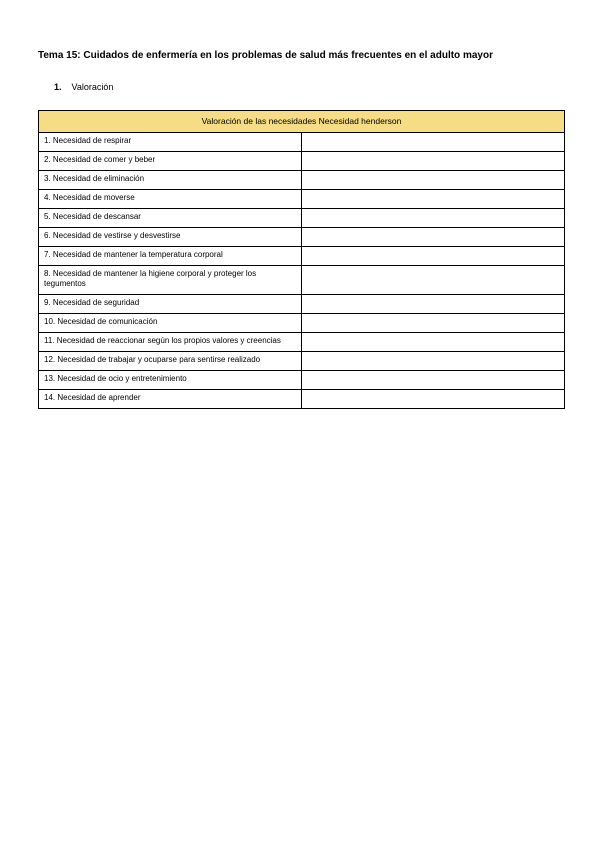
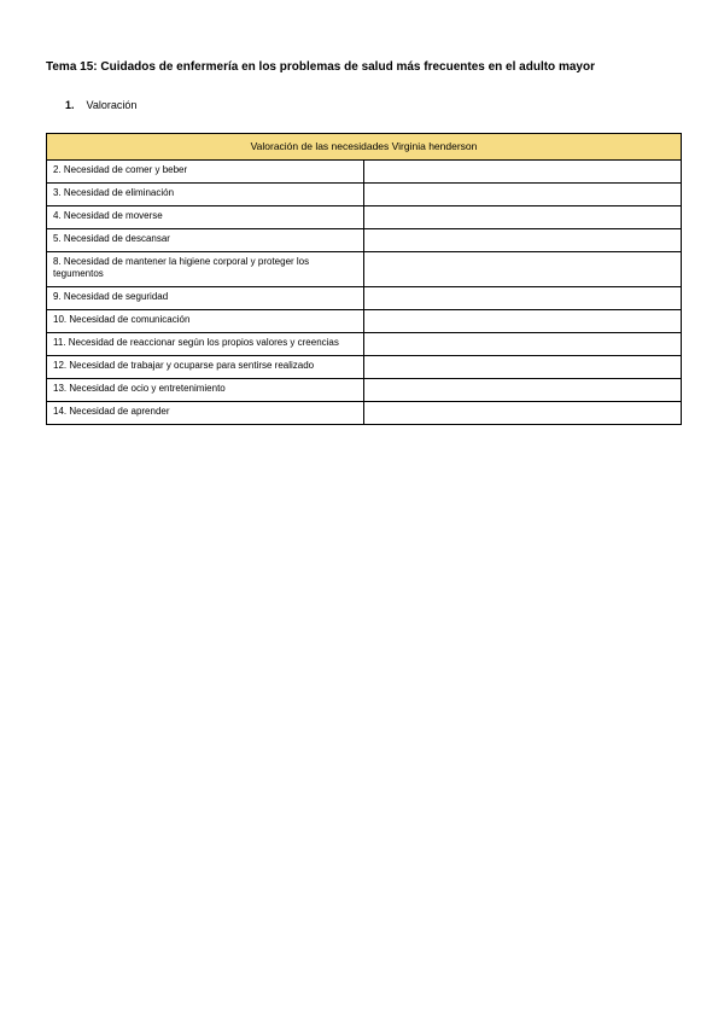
  Tema 15: Cuidados de enfermería en los problemas de salud más frecuentes en el adulto mayor
  1.
  Valoración
- Valoración de las necesidades Necesidad henderson
+ Valoración de las necesidades Virginia henderson
- 1. Necesidad de respirar
  2. Necesidad de comer y beber
  3. Necesidad de eliminación
  4. Necesidad de moverse
  5. Necesidad de descansar
- 6. Necesidad de vestirse y desvestirse
- 7. Necesidad de mantener la temperatura corporal
  8. Necesidad de mantener la higiene corporal y proteger los tegumentos
  9. Necesidad de seguridad
  10. Necesidad de comunicación
  11. Necesidad de reaccionar según los propios valores y creencias
  12. Necesidad de trabajar y ocuparse para sentirse realizado
  13. Necesidad de ocio y entretenimiento
  14. Necesidad de aprender
